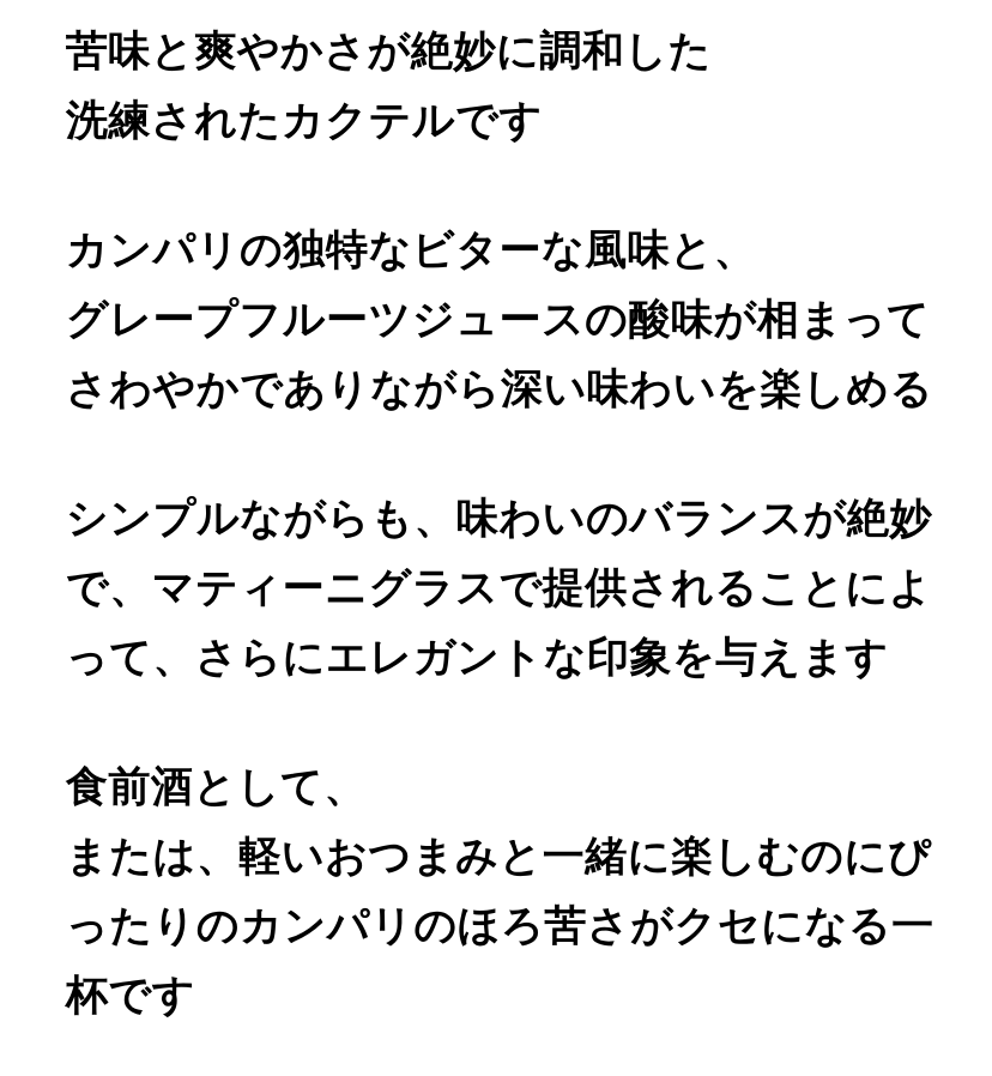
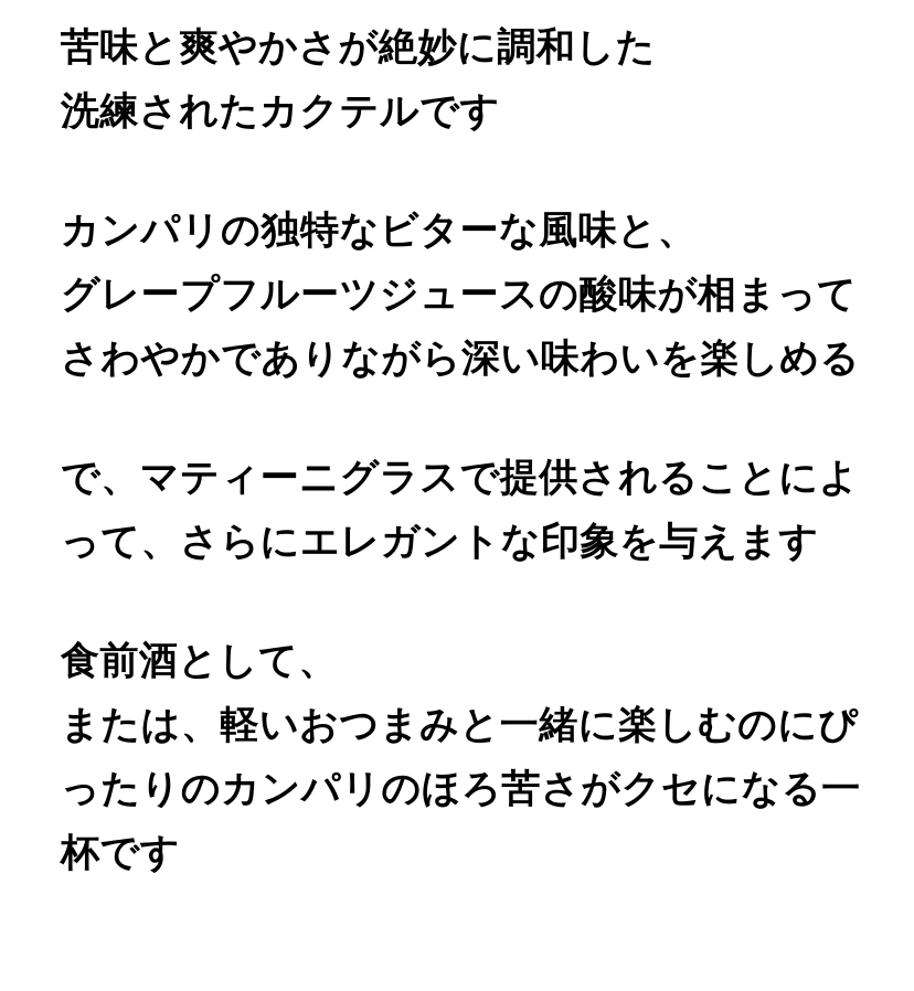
  苦味と爽やかさが絶妙に調和した
  洗練されたカクテルです
  カンパリの独特なビターな風味と、
  グレープフルーツジュースの酸味が相まって
  さわやかでありながら深い味わいを楽しめる
- シンプルながらも、味わいのバランスが絶妙
  で、マティーニグラスで提供されることによ
  って、さらにエレガントな印象を与えます
  食前酒として、
  または、軽いおつまみと一緒に楽しむのにぴ
  ったりのカンパリのほろ苦さがクセになる一
  杯です
